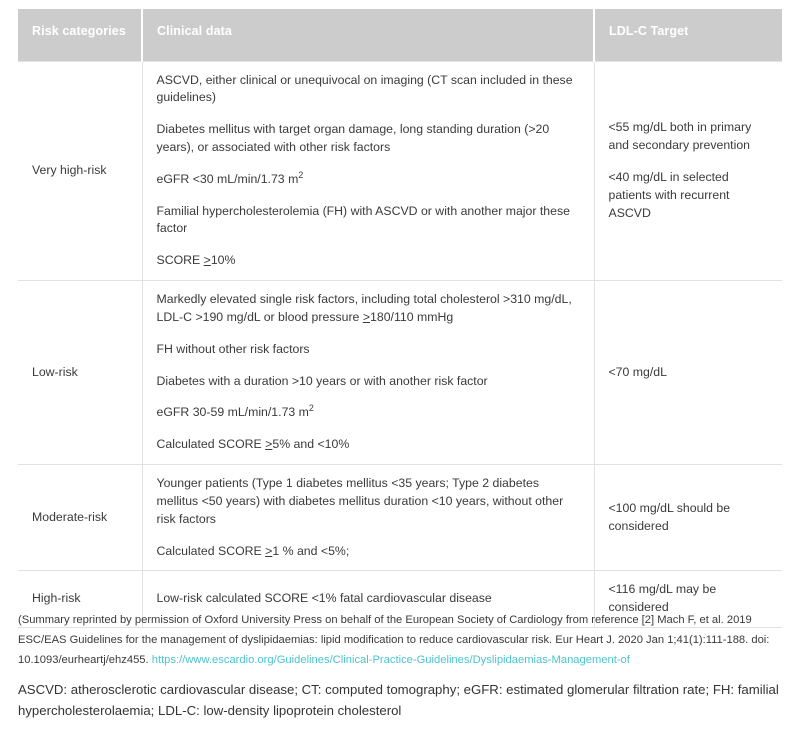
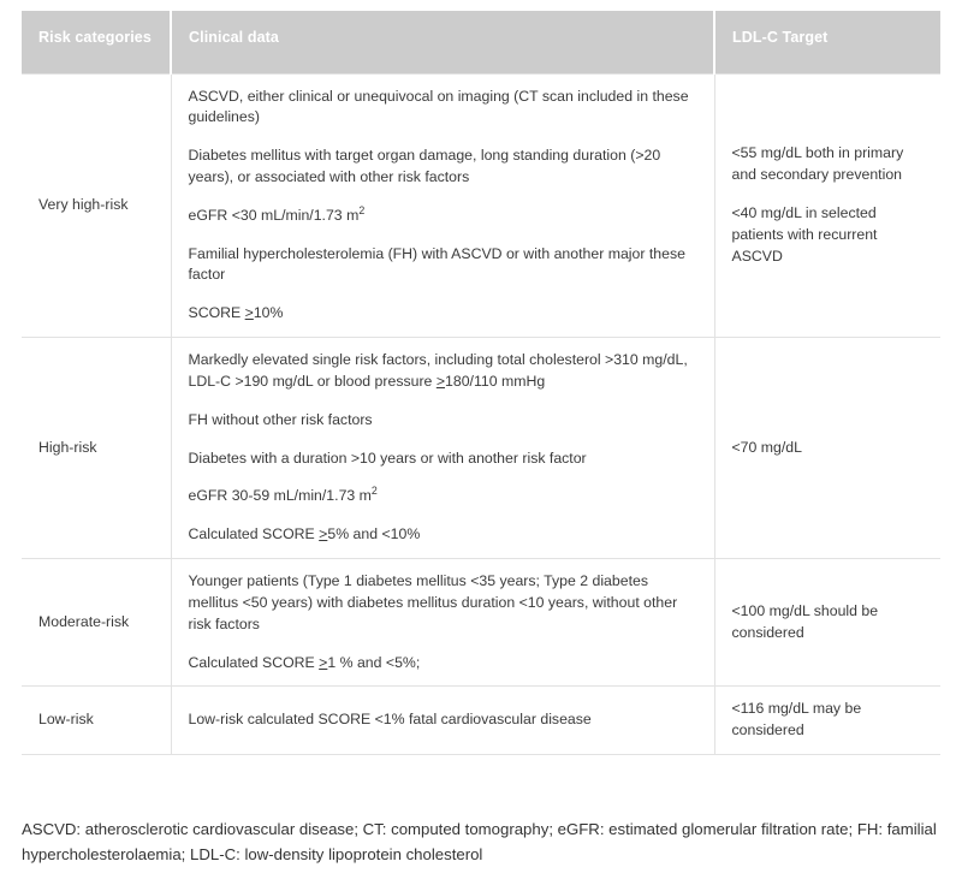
  Risk categories	Clinical data	LDL-C Target
  Very high-risk	ASCVD, either clinical or unequivocal on imaging (CT scan included in these guidelines) Diabetes mellitus with target organ damage, long standing duration (>20 years), or associated with other risk factors eGFR <30 mL/min/1.73 m2 Familial hypercholesterolemia (FH) with ASCVD or with another major these factor SCORE >10%	<55 mg/dL both in primary and secondary prevention <40 mg/dL in selected patients with recurrent ASCVD
- Low-risk	Markedly elevated single risk factors, including total cholesterol >310 mg/dL, LDL-C >190 mg/dL or blood pressure >180/110 mmHg FH without other risk factors Diabetes with a duration >10 years or with another risk factor eGFR 30-59 mL/min/1.73 m2 Calculated SCORE >5% and <10%	<70 mg/dL
+ High-risk	Markedly elevated single risk factors, including total cholesterol >310 mg/dL, LDL-C >190 mg/dL or blood pressure >180/110 mmHg FH without other risk factors Diabetes with a duration >10 years or with another risk factor eGFR 30-59 mL/min/1.73 m2 Calculated SCORE >5% and <10%	<70 mg/dL
  Moderate-risk	Younger patients (Type 1 diabetes mellitus <35 years; Type 2 diabetes mellitus <50 years) with diabetes mellitus duration <10 years, without other risk factors Calculated SCORE >1 % and <5%;	<100 mg/dL should be considered
- High-risk	Low-risk calculated SCORE <1% fatal cardiovascular disease	<116 mg/dL may be considered
+ Low-risk	Low-risk calculated SCORE <1% fatal cardiovascular disease	<116 mg/dL may be considered
- (Summary reprinted by permission of Oxford University Press on behalf of the European Society of Cardiology from reference [2] Mach F, et al. 2019 ESC/EAS Guidelines for the management of dyslipidaemias: lipid modification to reduce cardiovascular risk. Eur Heart J. 2020 Jan 1;41(1):111-188. doi: 10.1093/eurheartj/ehz455. https://www.escardio.org/Guidelines/Clinical-Practice-Guidelines/Dyslipidaemias-Management-of
  ASCVD: atherosclerotic cardiovascular disease; CT: computed tomography; eGFR: estimated glomerular filtration rate; FH: familial hypercholesterolaemia; LDL-C: low-density lipoprotein cholesterol
